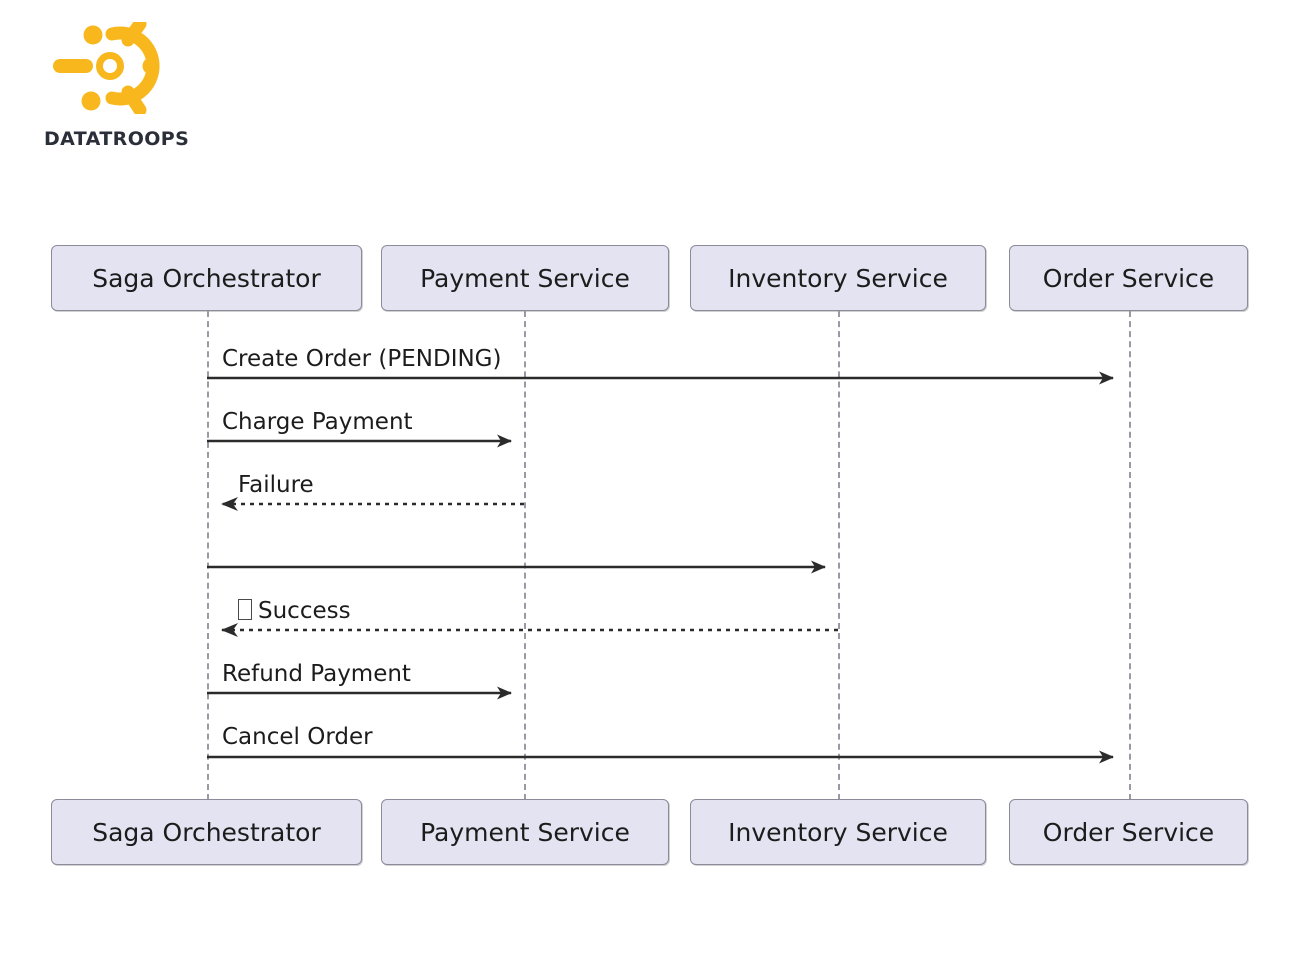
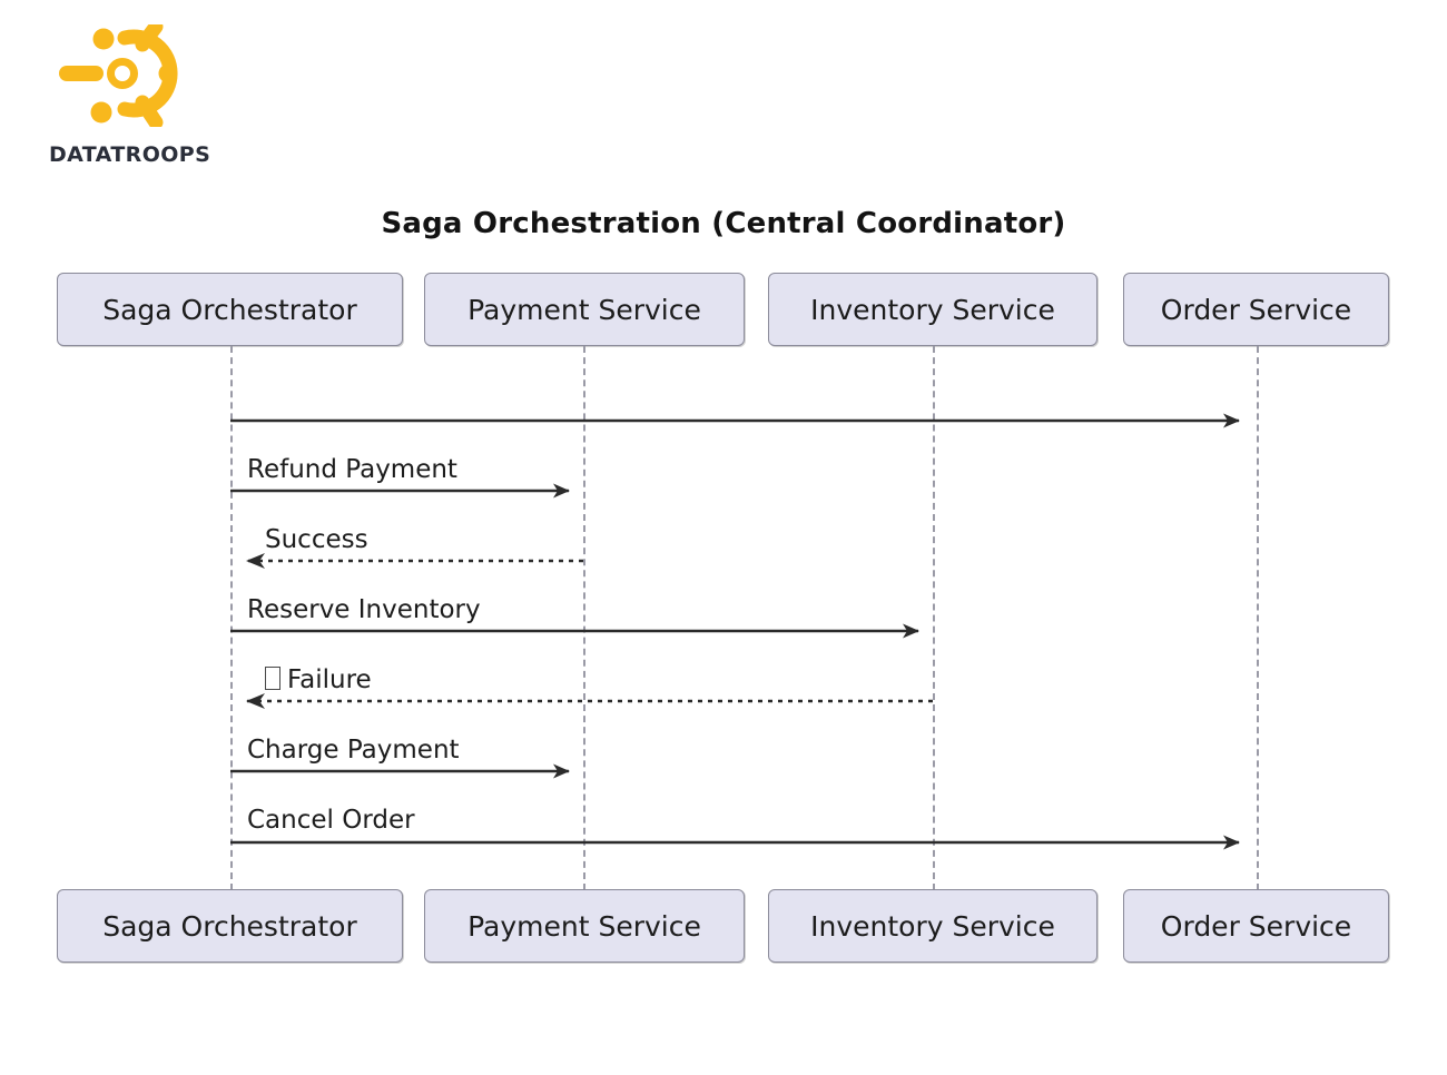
  DATATROOPS
+ Saga Orchestration (Central Coordinator)
  Saga Orchestrator
  Payment Service
  Inventory Service
  Order Service
- Create Order (PENDING)
- Charge Payment
+ Refund Payment
- Failure
+ Success
+ Reserve Inventory
- Success
+ Failure
- Refund Payment
+ Charge Payment
  Cancel Order
  Saga Orchestrator
  Payment Service
  Inventory Service
  Order Service
